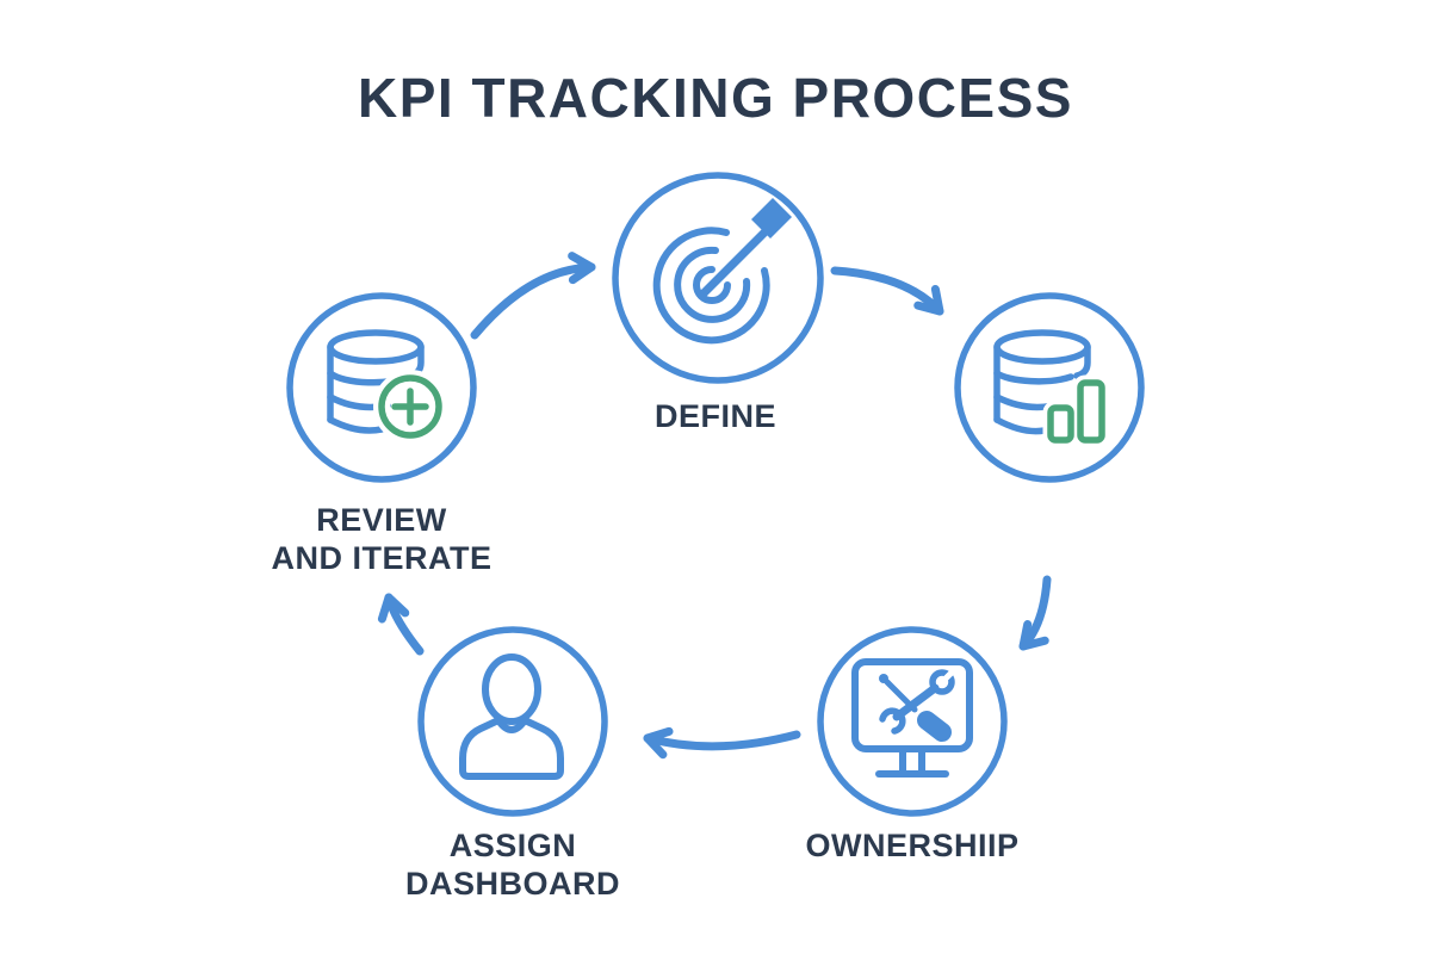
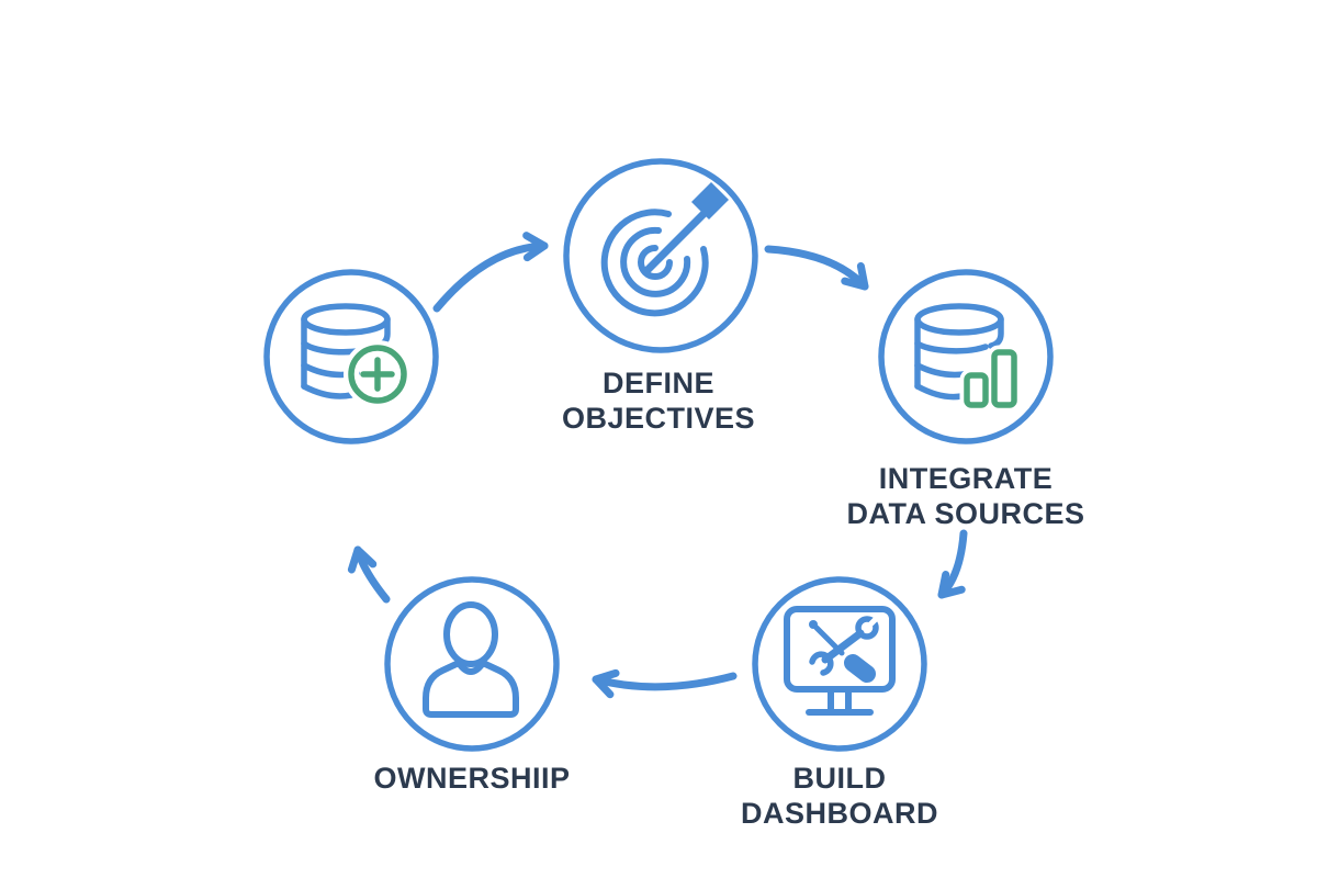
- KPI TRACKING PROCESS
  DEFINE
+ OBJECTIVES
+ INTEGRATE
+ DATA SOURCES
+ BUILD
- OWNERSHIIP
+ DASHBOARD
- ASSIGN
- DASHBOARD
+ OWNERSHIIP
- REVIEW
- AND ITERATE
